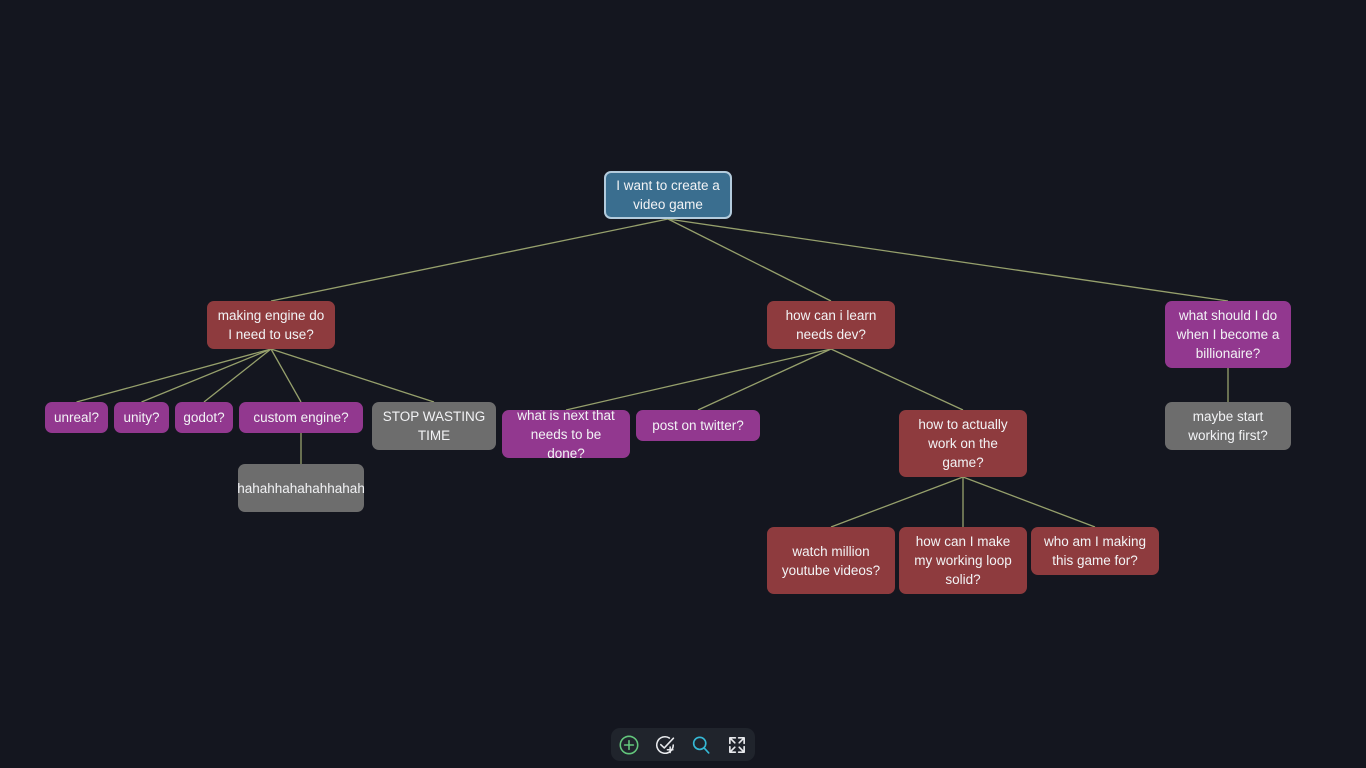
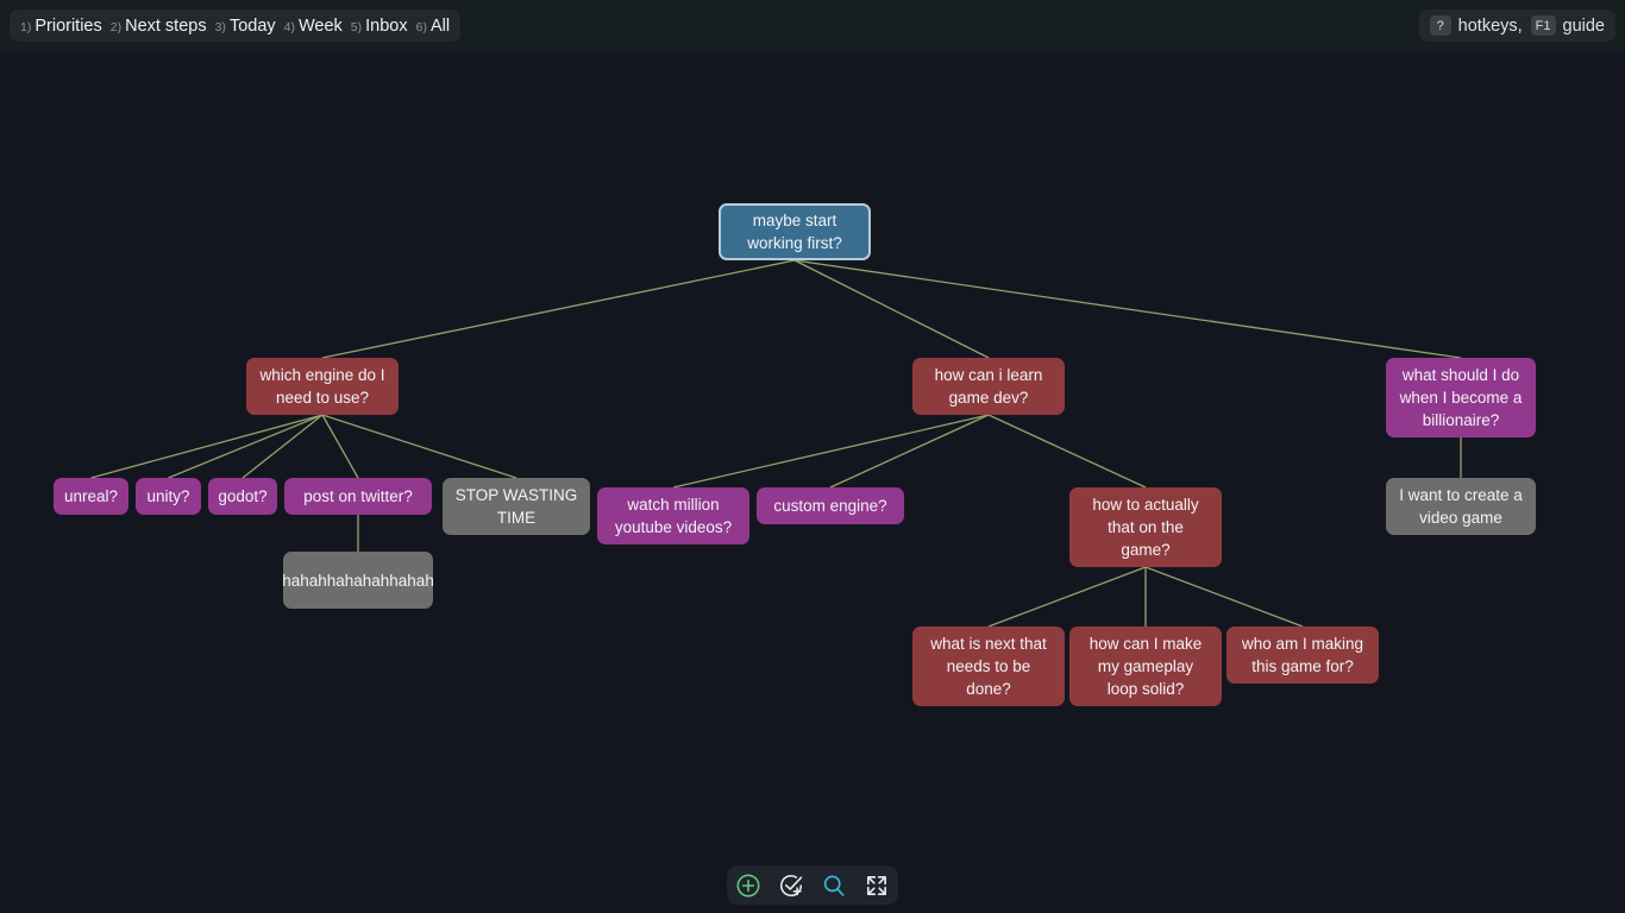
+ 1)
+ Priorities
+ 2)
+ Next steps
+ 3)
+ Today
+ 4)
+ Week
+ 5)
+ Inbox
+ 6)
+ All
+ ?
+ hotkeys,
+ F1
+ guide
- I want to create a video game
+ maybe start working first?
- making engine do I need to use?
+ which engine do I need to use?
- how can i learn needs dev?
+ how can i learn game dev?
  what should I do when I become a billionaire?
  unreal?
  unity?
  godot?
- custom engine?
+ post on twitter?
  STOP WASTING TIME
  hahahhahahahhahah
- what is next that needs to be done?
+ watch million youtube videos?
- post on twitter?
+ custom engine?
- how to actually work on the game?
+ how to actually that on the game?
- maybe start working first?
+ I want to create a video game
- watch million youtube videos?
+ what is next that needs to be done?
- how can I make my working loop solid?
+ how can I make my gameplay loop solid?
  who am I making this game for?
